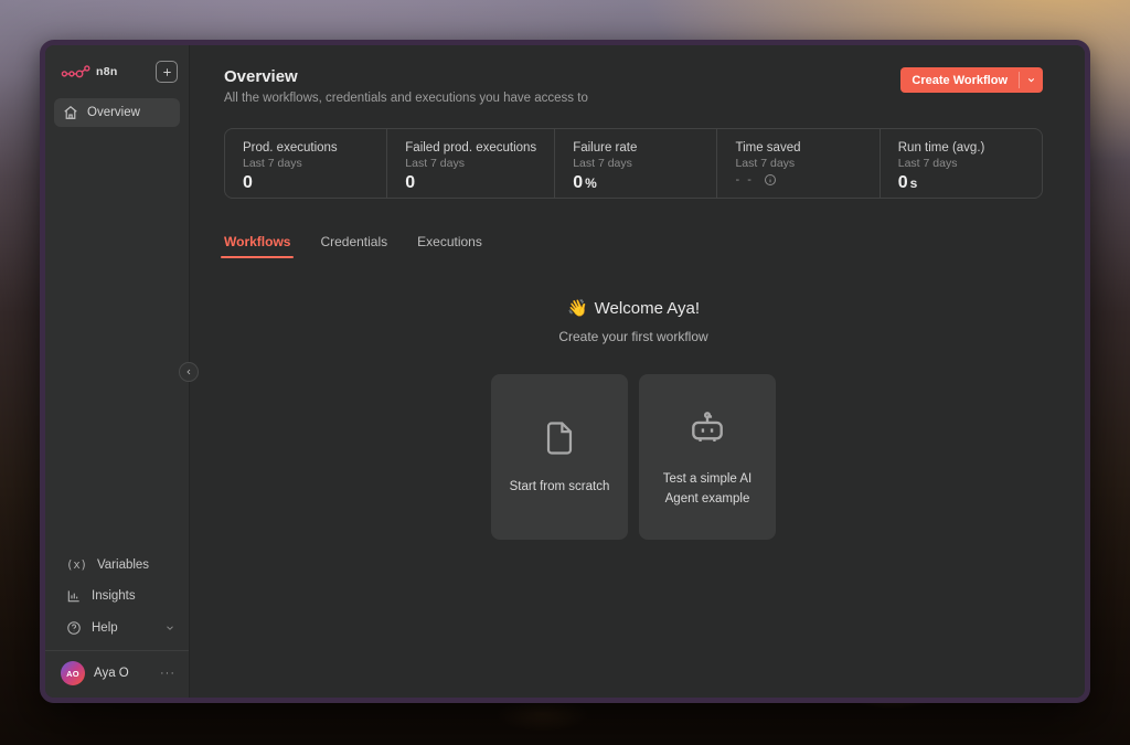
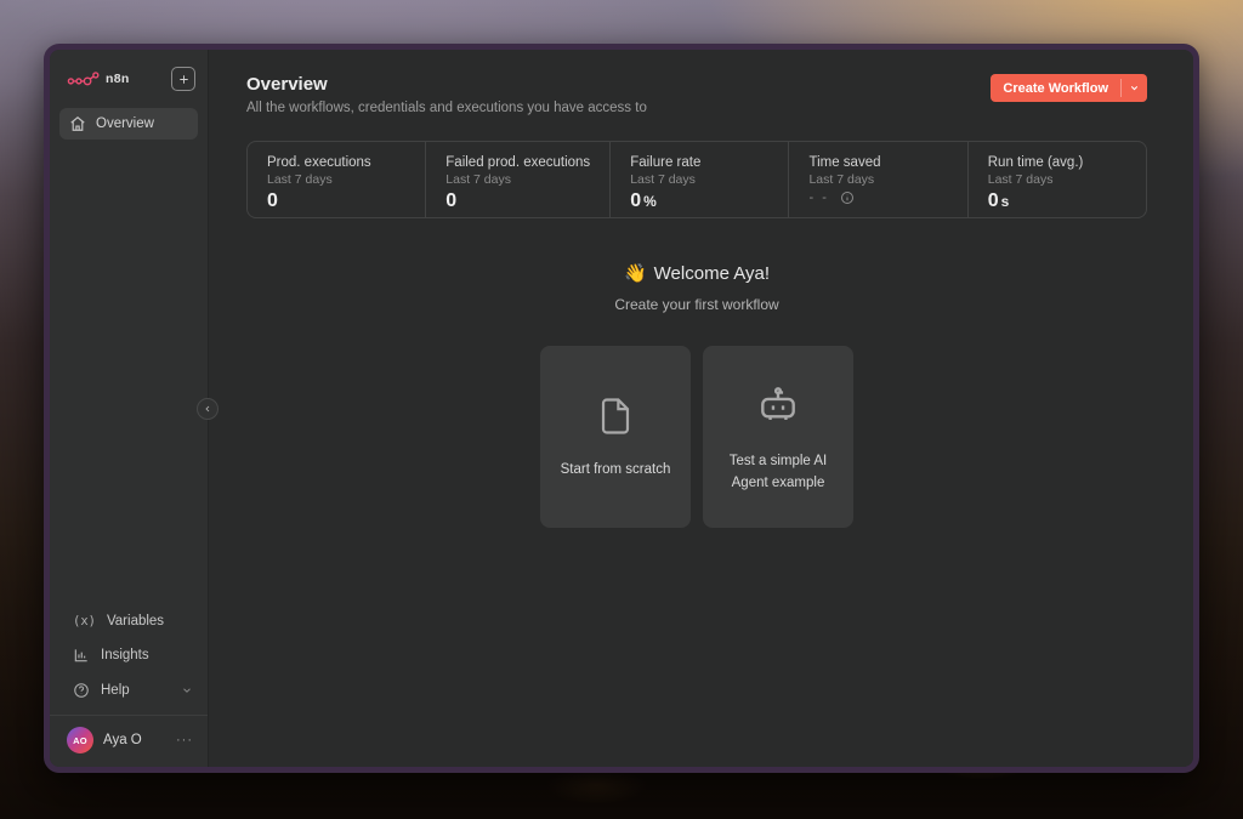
  n8n
  Overview
  (x)
  Variables
  Insights
  Help
  AO
  Aya O
  ···
  Overview
  All the workflows, credentials and executions you have access to
  Create Workflow
  Prod. executions
  Last 7 days
  0
  Failed prod. executions
  Last 7 days
  0
  Failure rate
  Last 7 days
  0
  %
  Time saved
  Last 7 days
  - -
  Run time (avg.)
  Last 7 days
  0
  s
- Workflows
- Credentials
- Executions
  👋 Welcome Aya!
  Create your first workflow
  Start from scratch
  Test a simple AI Agent example
